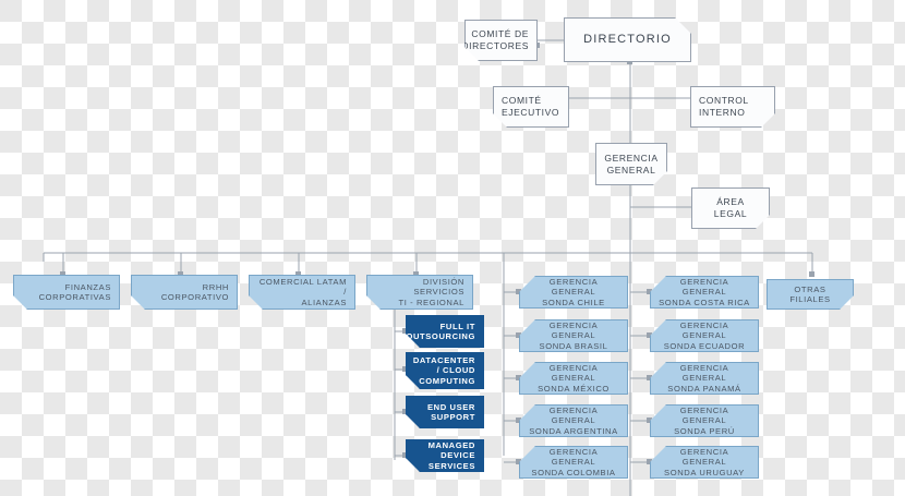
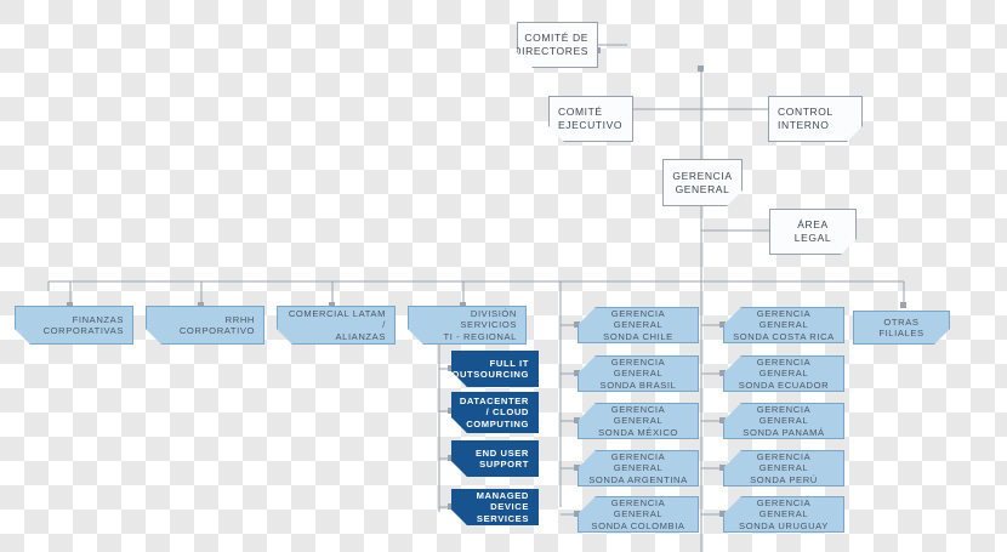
  COMITÉ DE
  DIRECTORES
- DIRECTORIO
  COMITÉ
  EJECUTIVO
  CONTROL
  INTERNO
  GERENCIA
  GENERAL
  ÁREA LEGAL
  FINANZAS
  CORPORATIVAS
  RRHH
  CORPORATIVO
  COMERCIAL LATAM /
  ALIANZAS
  DIVISIÓN SERVICIOS
  TI - REGIONAL
  FULL IT
  OUTSOURCING
  DATACENTER
  / CLOUD
  COMPUTING
  END USER
  SUPPORT
  MANAGED DEVICE
  SERVICES
  GERENCIA GENERAL
  SONDA CHILE
  GERENCIA GENERAL
  SONDA BRASIL
  GERENCIA GENERAL
  SONDA MÉXICO
  GERENCIA GENERAL
  SONDA ARGENTINA
  GERENCIA GENERAL
  SONDA COLOMBIA
  GERENCIA GENERAL
  SONDA COSTA RICA
  GERENCIA GENERAL
  SONDA ECUADOR
  GERENCIA GENERAL
  SONDA PANAMÁ
  GERENCIA GENERAL
  SONDA PERÚ
  GERENCIA GENERAL
  SONDA URUGUAY
  OTRAS FILIALES
